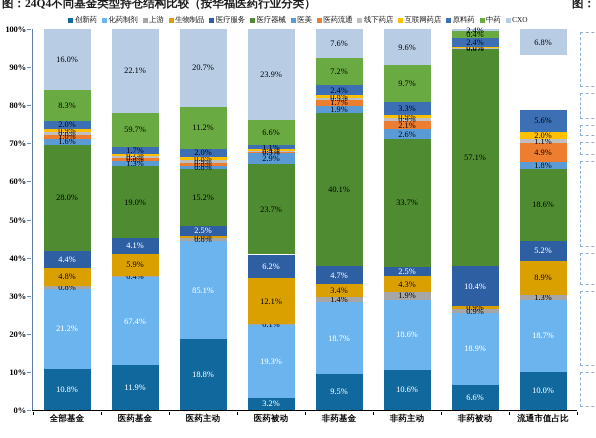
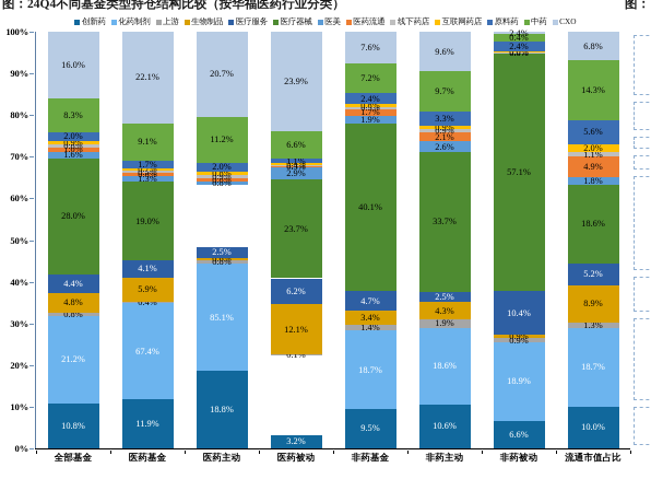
  图：24Q4不同基金类型持仓结构比较（按华福医药行业分类）
  图：
  创新药
  化药制剂
  上游
  生物制品
  医疗服务
  医疗器械
  医美
  医药流通
  线下药店
  互联网药店
  原料药
  中药
  CXO
  0%
  10%
  20%
  30%
  40%
  50%
  60%
  70%
  80%
  90%
  100%
  10.8%
  21.2%
  0.8%
  4.8%
  4.4%
  28.0%
  1.6%
  1.0%
  0.8%
  0.9%
  2.0%
  8.3%
  16.0%
  11.9%
  67.4%
  0.4%
  5.9%
  4.1%
  19.0%
  1.3%
  0.8%
  0.5%
  0.7%
  1.7%
- 59.7%
+ 9.1%
  22.1%
  18.8%
  85.1%
  0.8%
  0.6%
  2.5%
- 15.2%
  0.8%
  0.9%
  0.8%
  2.0%
  11.2%
  20.7%
  3.2%
- 19.3%
  0.1%
  12.1%
  6.2%
  23.7%
  2.9%
  0.3%
  0.4%
  1.1%
  6.6%
  23.9%
  9.5%
  18.7%
  1.4%
  3.4%
  4.7%
  40.1%
  1.9%
  1.7%
  0.5%
  0.8%
  2.4%
  7.2%
  7.6%
  10.6%
  18.6%
  1.9%
  4.3%
  2.5%
  33.7%
  2.6%
  2.1%
  0.9%
  0.9%
  3.3%
  9.7%
  9.6%
  6.6%
  18.9%
  0.9%
  0.9%
  10.4%
  57.1%
  0.0%
  2.4%
  0.4%
  2.4%
  10.0%
  18.7%
  1.3%
  8.9%
  5.2%
  18.6%
  1.8%
  4.9%
  1.1%
  2.0%
  5.6%
+ 14.3%
  6.8%
  全部基金
  医药基金
  医药主动
  医药被动
  非药基金
  非药主动
  非药被动
  流通市值占比
